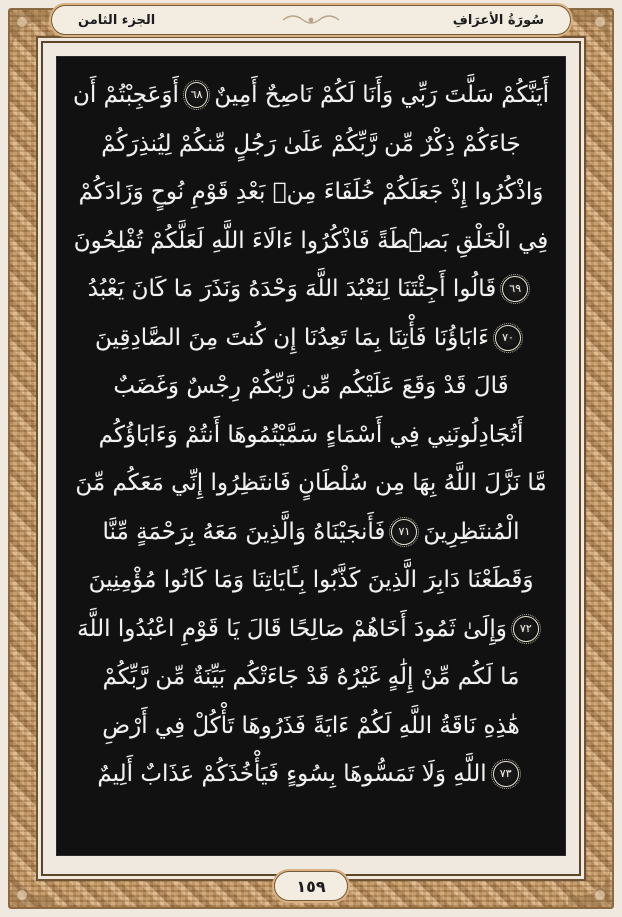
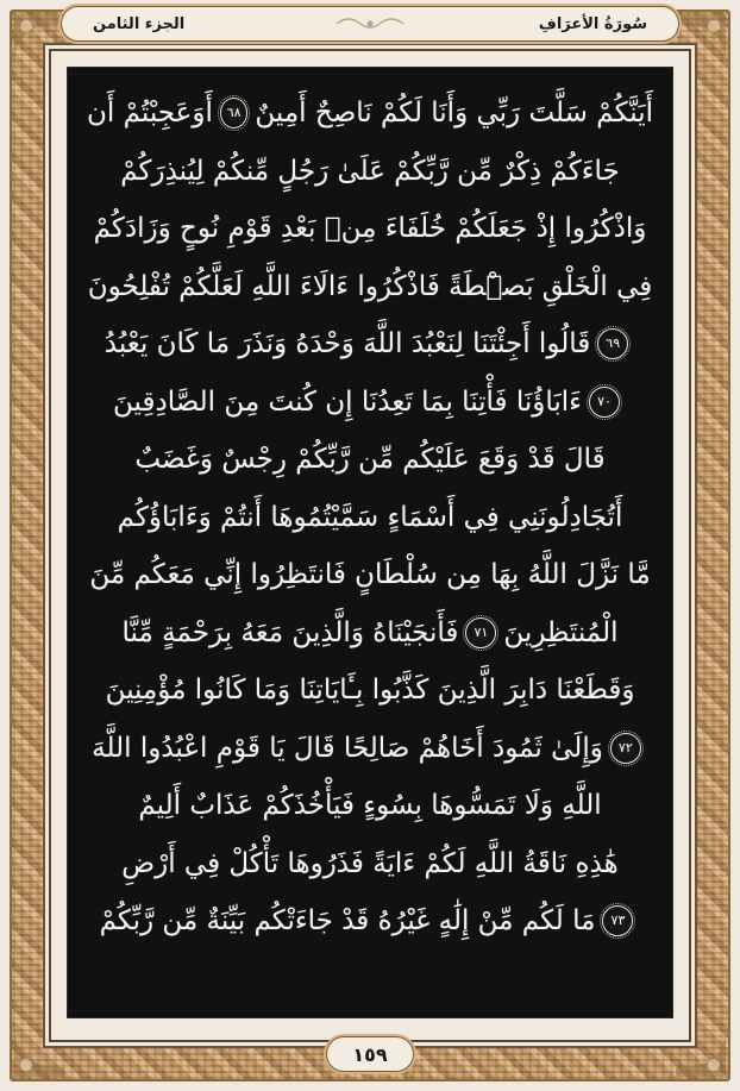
  الجزء الثامن
  سُورَةُ الأعرَافِ
  أَيَنَّكُمْ سَلَّتَ رَبِّي وَأَنَا لَكُمْ نَاصِحٌ أَمِينٌ
  ٦٨
  أَوَعَجِبْتُمْ أَن
  جَاءَكُمْ ذِكْرٌ مِّن رَّبِّكُمْ عَلَىٰ رَجُلٍ مِّنكُمْ لِيُنذِرَكُمْ
  وَاذْكُرُوا إِذْ جَعَلَكُمْ خُلَفَاءَ مِنۢ بَعْدِ قَوْمِ نُوحٍ وَزَادَكُمْ
  فِي الْخَلْقِ بَصْۜطَةً فَاذْكُرُوا ءَالَاءَ اللَّهِ لَعَلَّكُمْ تُفْلِحُونَ
  ٦٩
  قَالُوا أَجِئْتَنَا لِنَعْبُدَ اللَّهَ وَحْدَهُ وَنَذَرَ مَا كَانَ يَعْبُدُ
  ٧٠
  ءَابَاؤُنَا فَأْتِنَا بِمَا تَعِدُنَا إِن كُنتَ مِنَ الصَّادِقِينَ
  قَالَ قَدْ وَقَعَ عَلَيْكُم مِّن رَّبِّكُمْ رِجْسٌ وَغَضَبٌ
  أَتُجَادِلُونَنِي فِي أَسْمَاءٍ سَمَّيْتُمُوهَا أَنتُمْ وَءَابَاؤُكُم
  مَّا نَزَّلَ اللَّهُ بِهَا مِن سُلْطَانٍ فَانتَظِرُوا إِنِّي مَعَكُم مِّنَ
  الْمُنتَظِرِينَ
  ٧١
  فَأَنجَيْنَاهُ وَالَّذِينَ مَعَهُ بِرَحْمَةٍ مِّنَّا
  وَقَطَعْنَا دَابِرَ الَّذِينَ كَذَّبُوا بِـَٔايَاتِنَا وَمَا كَانُوا مُؤْمِنِينَ
  ٧٢
  وَإِلَىٰ ثَمُودَ أَخَاهُمْ صَالِحًا قَالَ يَا قَوْمِ اعْبُدُوا اللَّهَ
- مَا لَكُم مِّنْ إِلَٰهٍ غَيْرُهُ قَدْ جَاءَتْكُم بَيِّنَةٌ مِّن رَّبِّكُمْ
+ اللَّهِ وَلَا تَمَسُّوهَا بِسُوءٍ فَيَأْخُذَكُمْ عَذَابٌ أَلِيمٌ
  هَٰذِهِ نَاقَةُ اللَّهِ لَكُمْ ءَايَةً فَذَرُوهَا تَأْكُلْ فِي أَرْضِ
  ٧٣
- اللَّهِ وَلَا تَمَسُّوهَا بِسُوءٍ فَيَأْخُذَكُمْ عَذَابٌ أَلِيمٌ
+ مَا لَكُم مِّنْ إِلَٰهٍ غَيْرُهُ قَدْ جَاءَتْكُم بَيِّنَةٌ مِّن رَّبِّكُمْ
  ١٥٩
